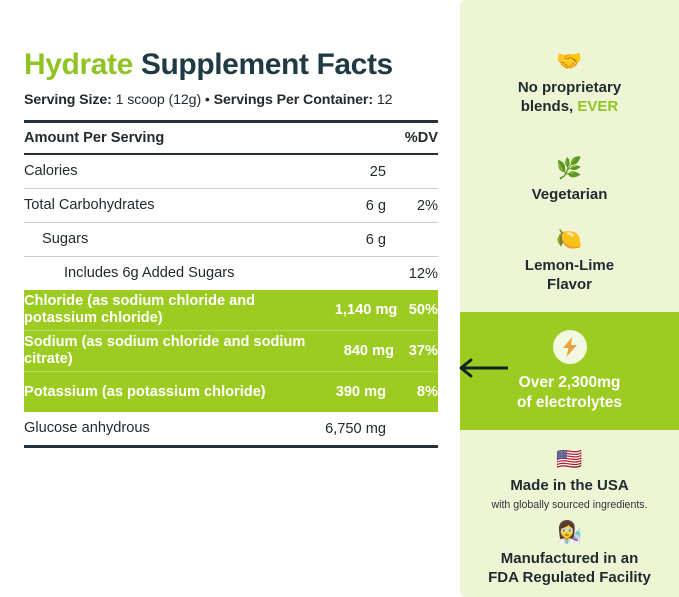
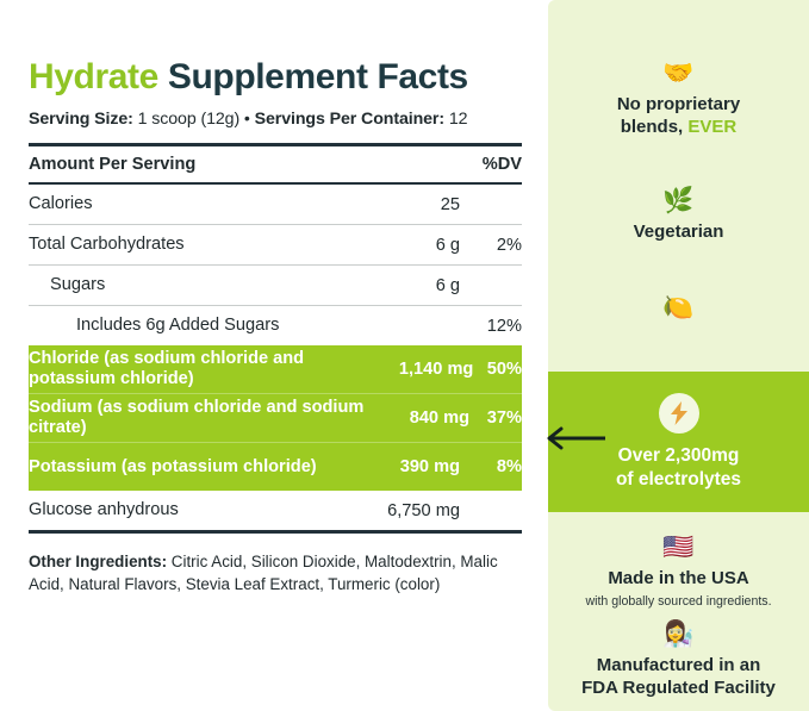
  Hydrate Supplement Facts
  Serving Size: 1 scoop (12g) • Servings Per Container: 12
  Amount Per Serving
  %DV
  Calories
  25
  Total Carbohydrates
  6 g
  2%
  Sugars
  6 g
  Includes 6g Added Sugars
  12%
  Chloride (as sodium chloride and potassium chloride)
  1,140 mg
  50%
  Sodium (as sodium chloride and sodium citrate)
  840 mg
  37%
  Potassium (as potassium chloride)
  390 mg
  8%
  Glucose anhydrous
  6,750 mg
+ Other Ingredients: Citric Acid, Silicon Dioxide, Maltodextrin, Malic Acid, Natural Flavors, Stevia Leaf Extract, Turmeric (color)
  🤝
  No proprietary
  blends, EVER
  🌿
  Vegetarian
  🍋
- Lemon-Lime
- Flavor
  Over 2,300mg
  of electrolytes
  🇺🇸
  Made in the USA
  with globally sourced ingredients.
  👩‍🔬
  Manufactured in an
  FDA Regulated Facility
